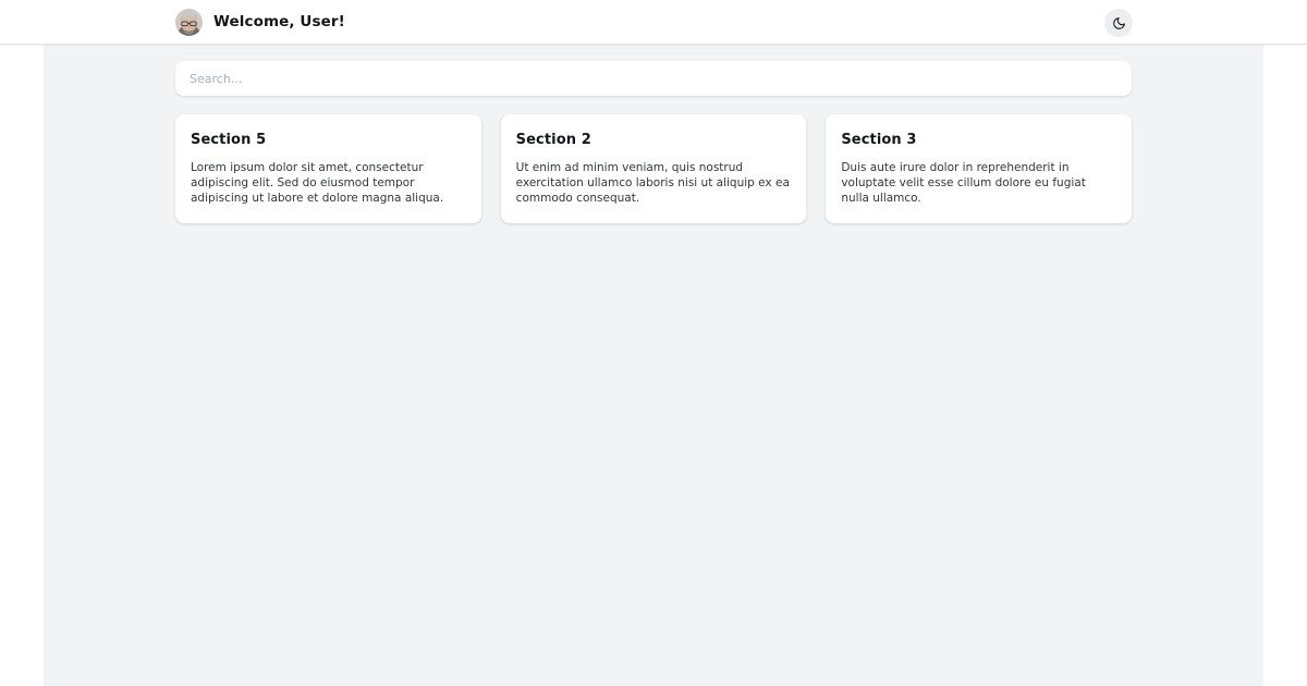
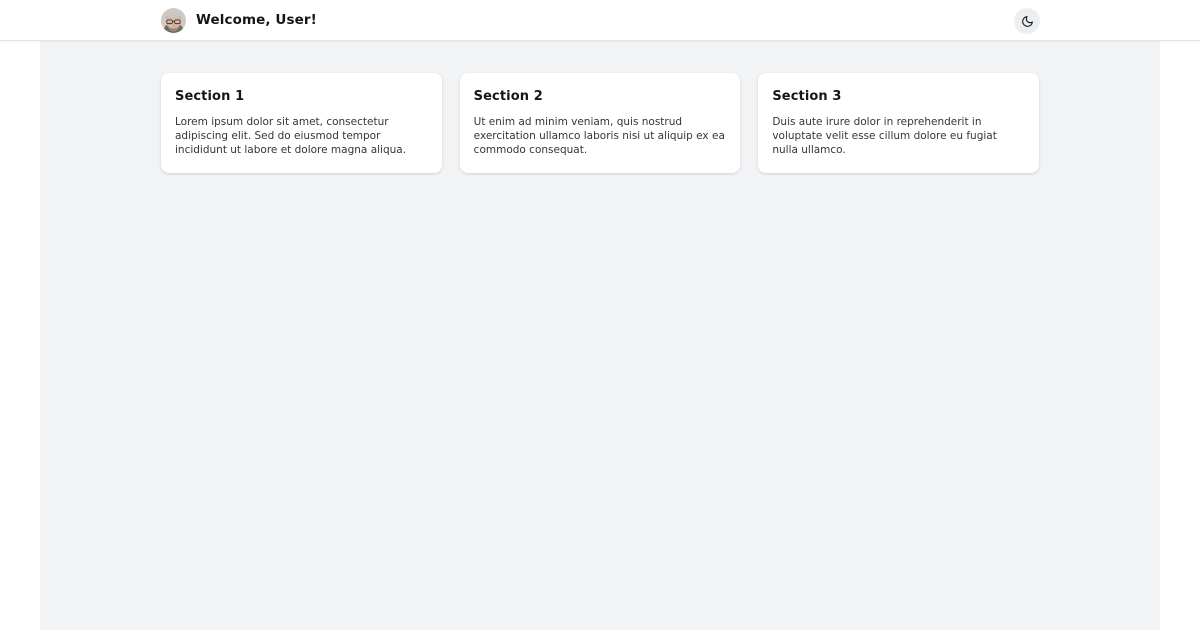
  Welcome, User!
- Search...
- Section 5
+ Section 1
- Lorem ipsum dolor sit amet, consectetur adipiscing elit. Sed do eiusmod tempor adipiscing ut labore et dolore magna aliqua.
+ Lorem ipsum dolor sit amet, consectetur adipiscing elit. Sed do eiusmod tempor incididunt ut labore et dolore magna aliqua.
  Section 2
  Ut enim ad minim veniam, quis nostrud exercitation ullamco laboris nisi ut aliquip ex ea commodo consequat.
  Section 3
  Duis aute irure dolor in reprehenderit in voluptate velit esse cillum dolore eu fugiat nulla ullamco.
